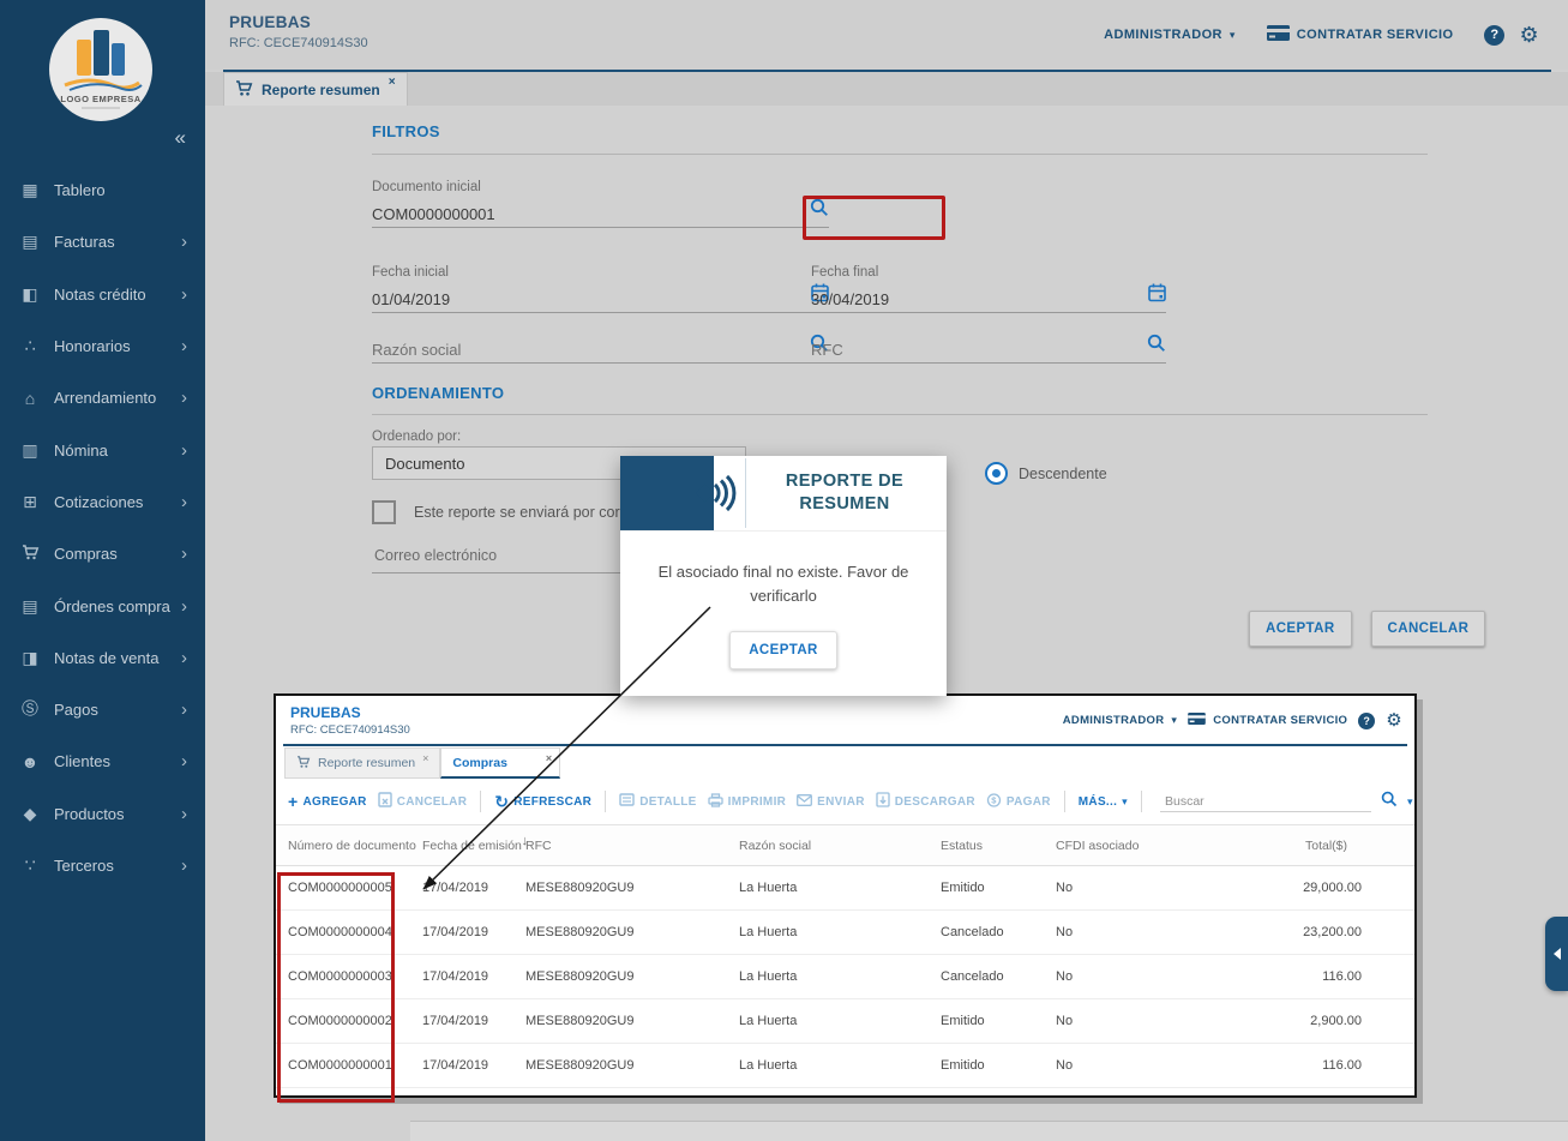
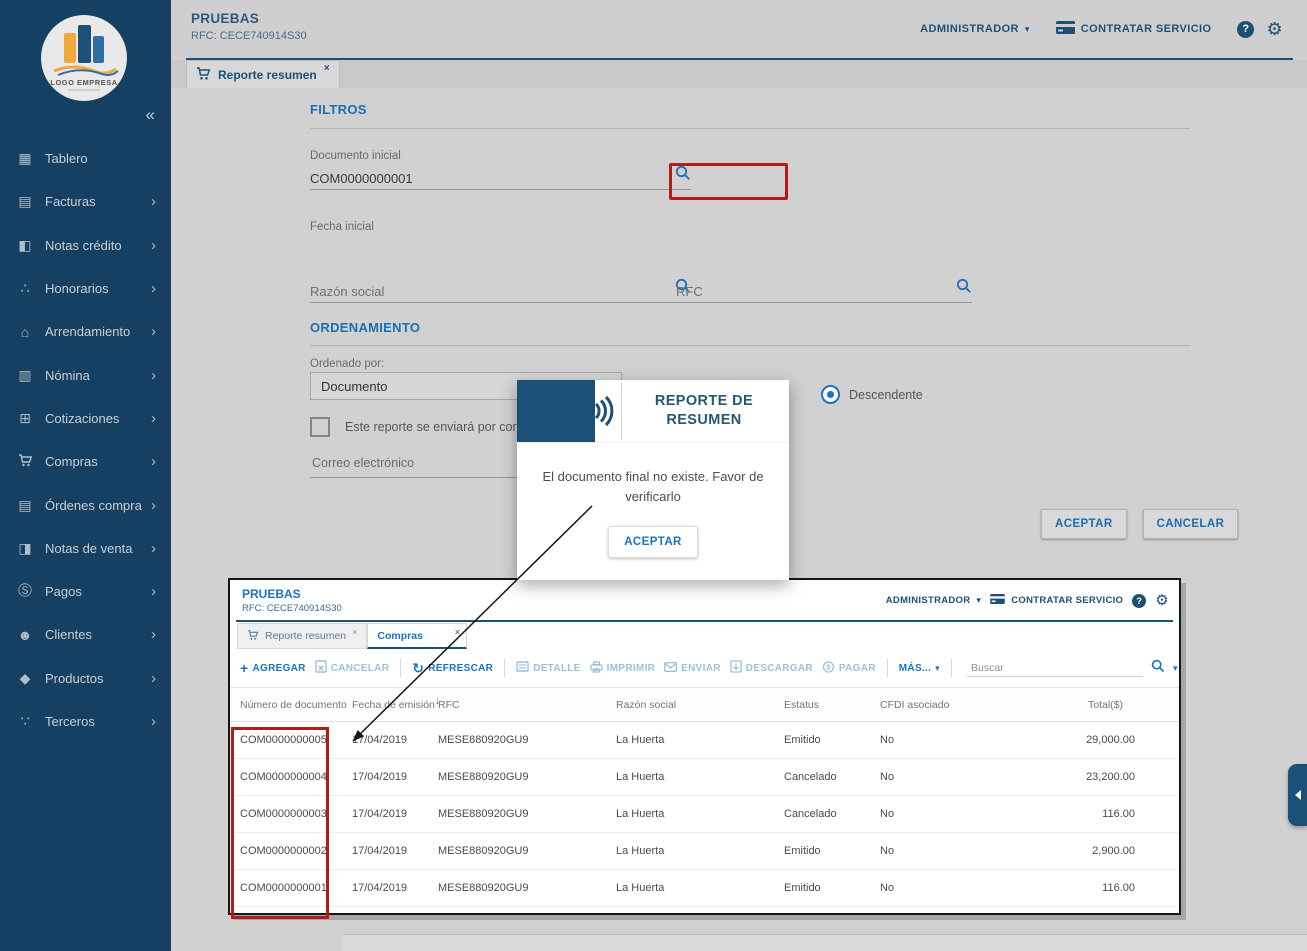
  LOGO EMPRESA
  «
  ▦
  Tablero
  ▤
  Facturas
  ›
  ◧
  Notas crédito
  ›
  ∴
  Honorarios
  ›
  ⌂
  Arrendamiento
  ›
  ▥
  Nómina
  ›
  ⊞
  Cotizaciones
  ›
  Compras
  ›
  ▤
  Órdenes compra
  ›
  ◨
  Notas de venta
  ›
  Ⓢ
  Pagos
  ›
  ☻
  Clientes
  ›
  ◆
  Productos
  ›
  ∵
  Terceros
  ›
  PRUEBAS
  RFC: CECE740914S30
  ADMINISTRADOR
  ▾
  CONTRATAR SERVICIO
  ?
  ⚙
  Reporte resumen
  ×
  FILTROS
  Documento inicial
  COM0000000001
  Fecha inicial
- 01/04/2019
- Fecha final
- 30/04/2019
  Razón social
  RFC
  ORDENAMIENTO
  Ordenado por:
  Documento
  Descendente
  Este reporte se enviará por cor
  Correo electrónico
  ACEPTAR
  CANCELAR
  PRUEBAS
  RFC: CECE740914S30
  ADMINISTRADOR
  ▾
  CONTRATAR SERVICIO
  ?
  ⚙
  Reporte resumen
  ×
  Compras
  ×
  +
  AGREGAR
  CANCELAR
  ↻
  REFRESCAR
  DETALLE
  IMPRIMIR
  ENVIAR
  DESCARGAR
  $
  PAGAR
  MÁS...
  ▾
  Buscar
  ▾
  Número de documento
  Fecha de emisión
  ↓
  RFC
  Razón social
  Estatus
  CFDI asociado
  Total($)
  COM0000000005
  7/04/2019
  MESE880920GU9
  La Huerta
  Emitido
  No
  29,000.00
  COM0000000004
  17/04/2019
  MESE880920GU9
  La Huerta
  Cancelado
  No
  23,200.00
  COM0000000003
  17/04/2019
  MESE880920GU9
  La Huerta
  Cancelado
  No
  116.00
  COM0000000002
  17/04/2019
  MESE880920GU9
  La Huerta
  Emitido
  No
  2,900.00
  COM0000000001
  17/04/2019
  MESE880920GU9
  La Huerta
  Emitido
  No
  116.00
  REPORTE DE
  RESUMEN
- El asociado final no existe. Favor de verificarlo
+ El documento final no existe. Favor de verificarlo
  ACEPTAR
